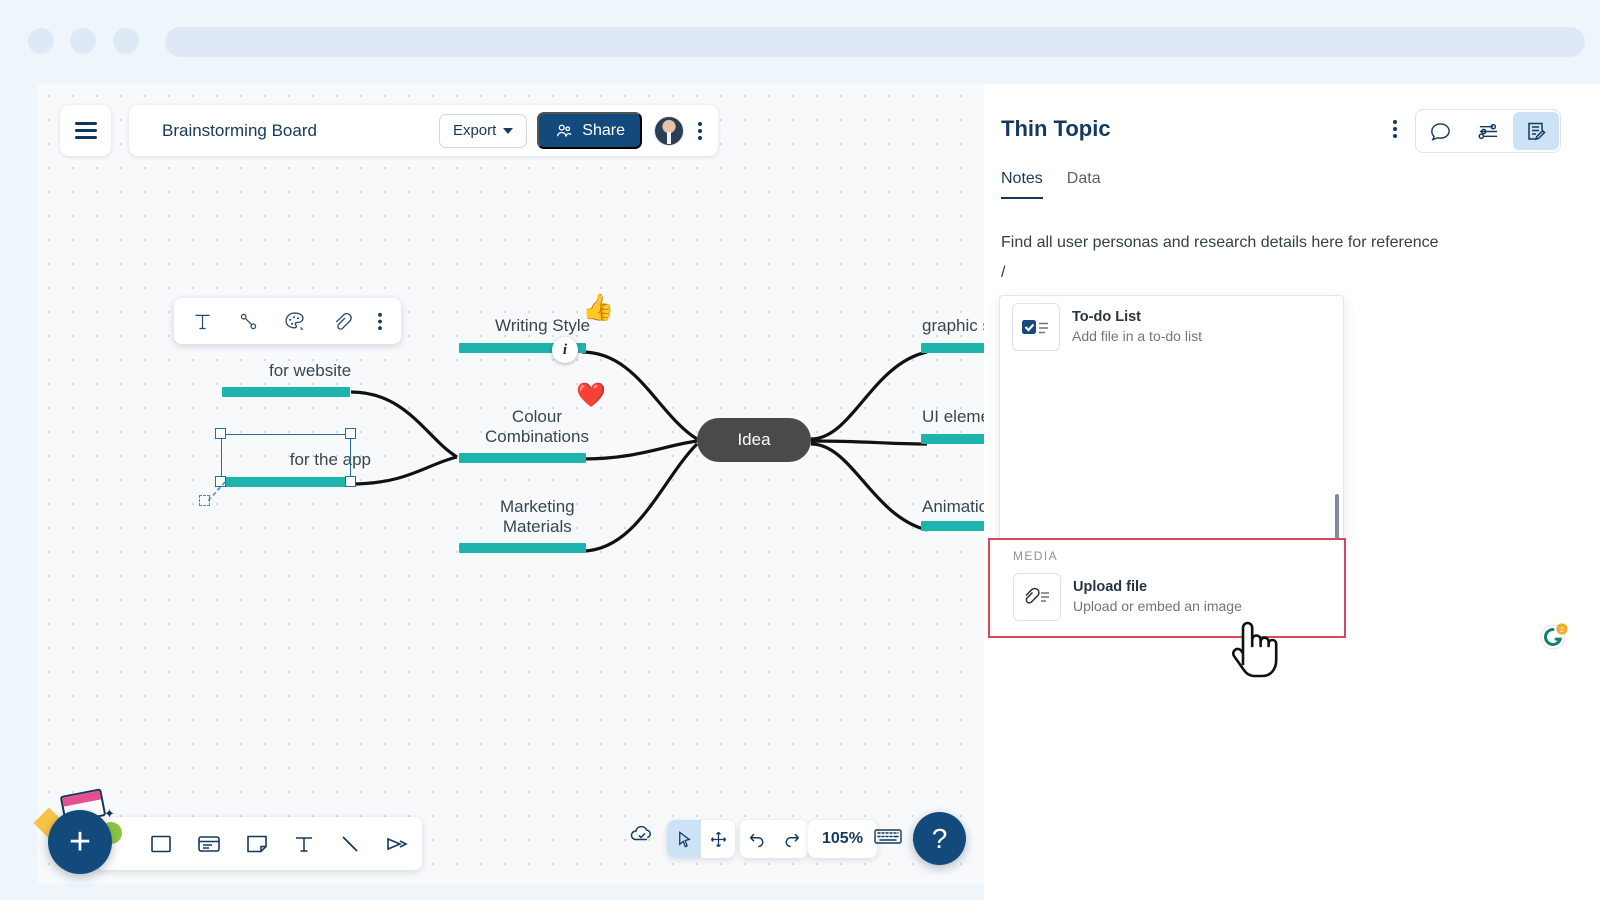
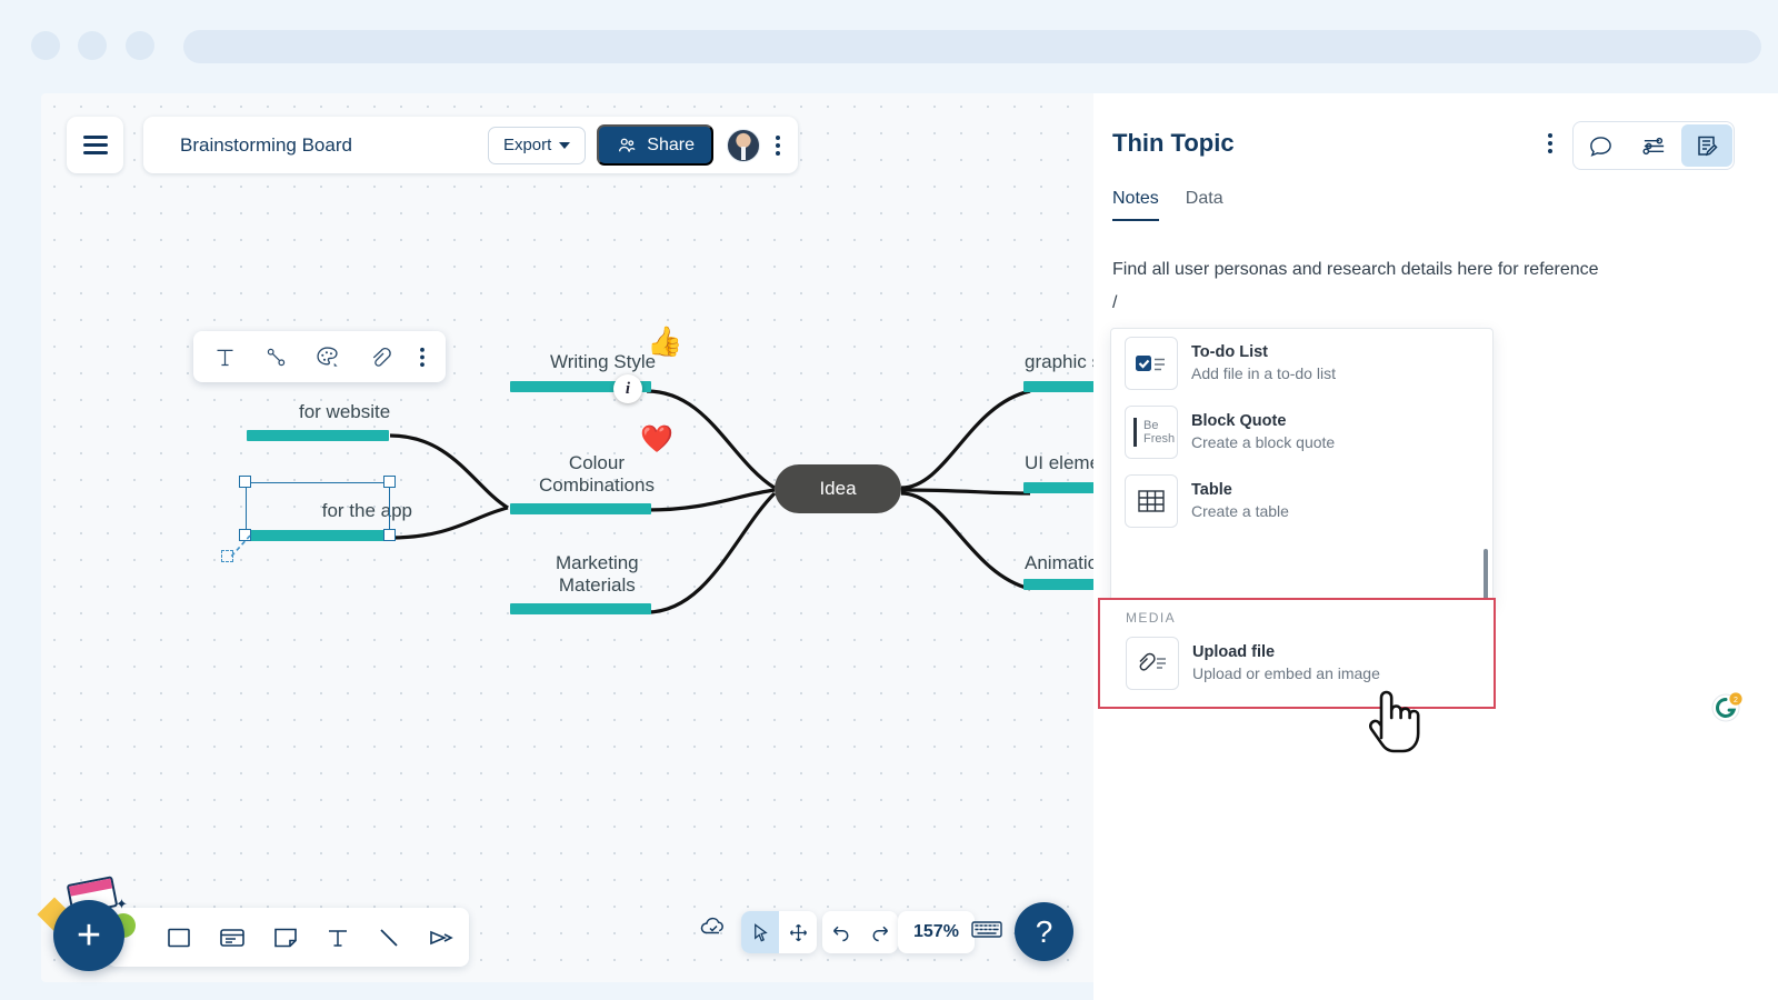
  for website
  for the app
  Writing Style
  👍
  i
  Colour
  Combinations
  ❤️
  Marketing
  Materials
  Idea
  graphic
  UI elem
  Animati
  Brainstorming Board
  Export
  Share
  ✦
  +
- 105%
+ 157%
  ?
  Thin Topic
  Notes
  Data
  Find all user personas and research details here for reference
  /
  To-do List
  Add file in a to-do list
+ Be
+ Fresh
+ Block Quote
+ Create a block quote
+ Table
+ Create a table
  MEDIA
  Upload file
  Upload or embed an image
